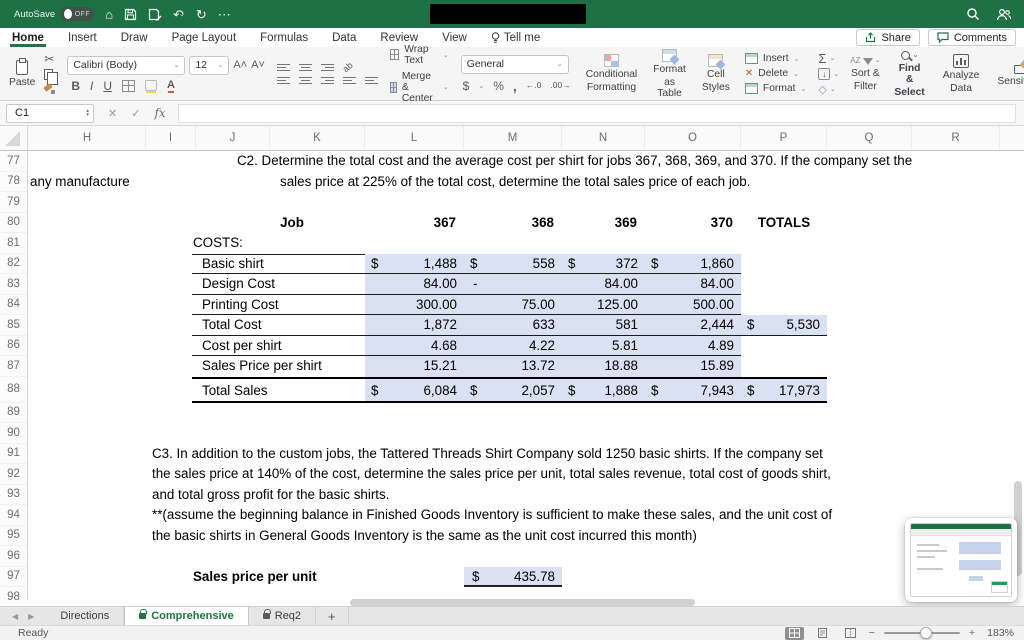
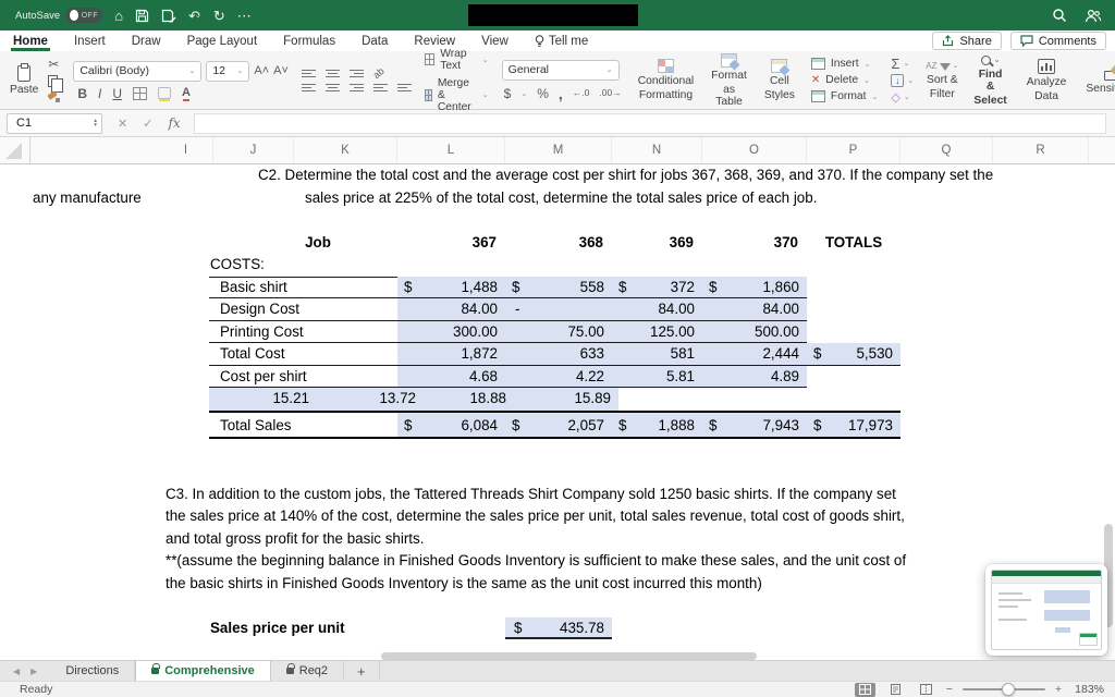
  AutoSave
  ⌂
  ↶
  ↻
  ⋯
  Home
  Insert
  Draw
  Page Layout
  Formulas
  Data
  Review
  View
  Tell me
  Share
  Comments
  Paste
  ✂
  Calibri (Body)
  12
  A˄
  A˅
  B
  I
  U
  A
  Wrap Text
  Merge & Center
  General
  $
  %
  ,
  ←.0
  .00→
  Conditional
  Formatting
  Format
  as Table
  Cell
  Styles
  Insert
  ✕
  Delete
  Format
  Σ
  ↓
  ◇
  AZ
  Sort &
  Filter
  Find &
  Select
  Analyze
  Data
  C1
  ✕
  ✓
  fx
- H
  I
  J
  K
  L
  M
  N
  O
  P
  Q
  R
  C2. Determine the total cost and the average cost per shirt for jobs 367, 368, 369, and 370. If the company set the
  any manufacture
  sales price at 225% of the total cost, determine the total sales price of each job.
  Job
  367
  368
  369
  370
  TOTALS
  COSTS:
  Basic shirt
  $
  1,488
  $
  558
  $
  372
  $
  1,860
  Design Cost
  84.00
  -
  84.00
  84.00
  Printing Cost
  300.00
  75.00
  125.00
  500.00
  Total Cost
  1,872
  633
  581
  2,444
  $
  5,530
  Cost per shirt
  4.68
  4.22
  5.81
  4.89
- Sales Price per shirt
  15.21
  13.72
  18.88
  15.89
  Total Sales
  $
  6,084
  $
  2,057
  $
  1,888
  $
  7,943
  $
  17,973
  C3. In addition to the custom jobs, the Tattered Threads Shirt Company sold 1250 basic shirts. If the company set
  the sales price at 140% of the cost, determine the sales price per unit, total sales revenue, total cost of goods shirt,
  and total gross profit for the basic shirts.
  **(assume the beginning balance in Finished Goods Inventory is sufficient to make these sales, and the unit cost of
- the basic shirts in General Goods Inventory is the same as the unit cost incurred this month)
+ the basic shirts in Finished Goods Inventory is the same as the unit cost incurred this month)
  Sales price per unit
  $
  435.78
- 77
- 78
- 79
- 80
- 81
- 82
- 83
- 84
- 85
- 86
- 87
- 88
- 89
- 90
- 91
- 92
- 93
- 94
- 95
- 96
- 97
- 98
  ◀
  ▶
  Directions
  Comprehensive
  Req2
  +
  Ready
  −
  +
  183%
